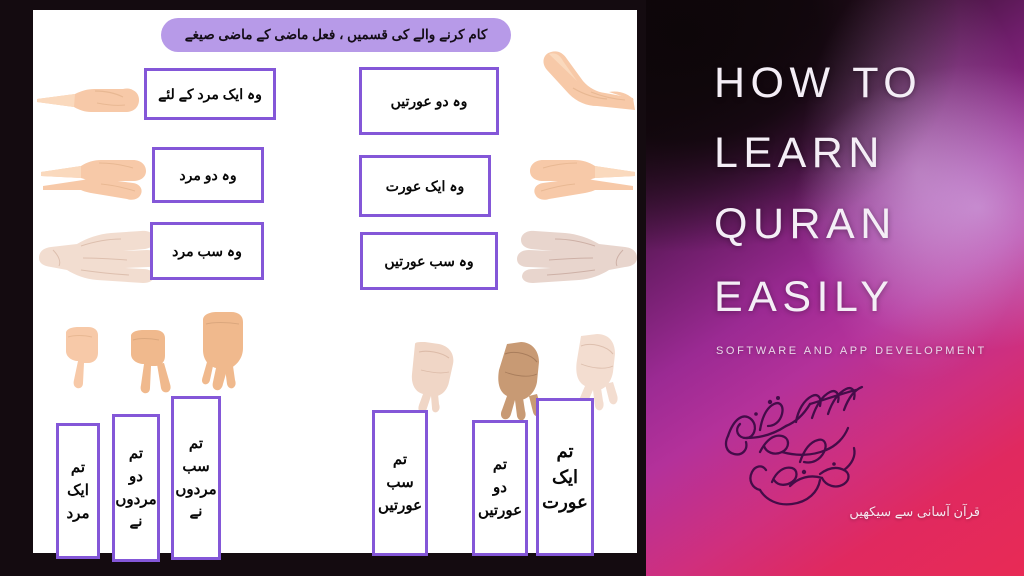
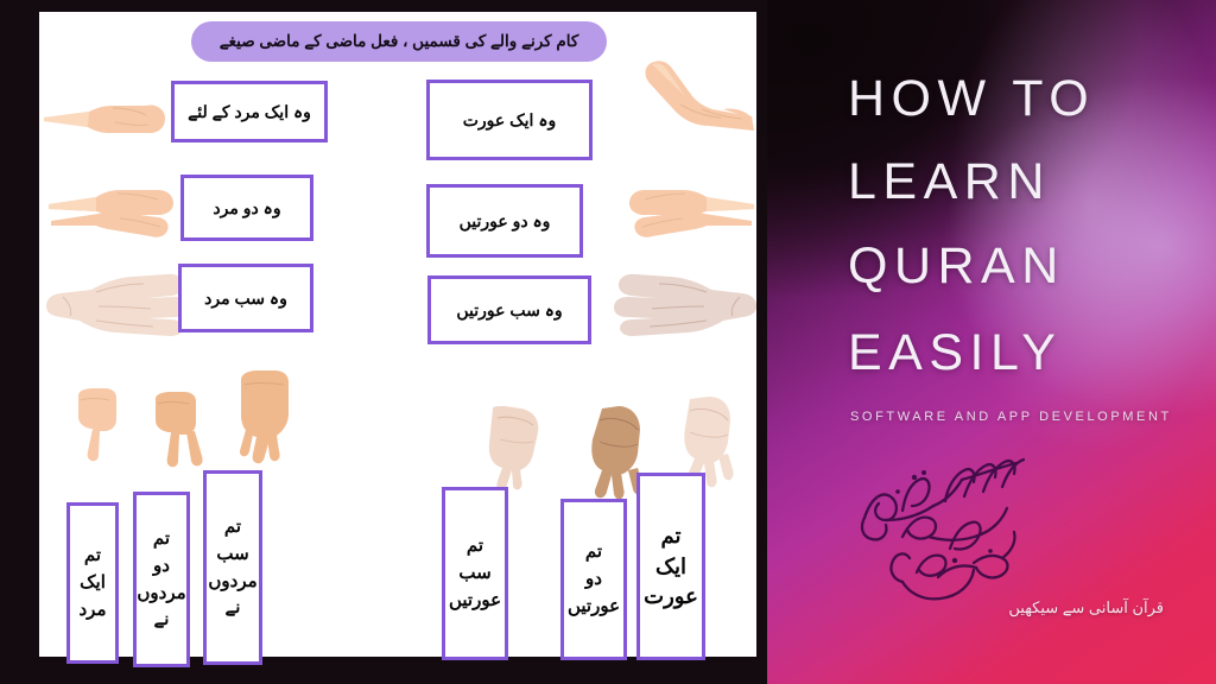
  HOW TO
  LEARN
  QURAN
  EASILY
  SOFTWARE AND APP DEVELOPMENT
  قرآن آسانی سے سیکھیں
  کام کرنے والے کی قسمیں ، فعل ماضی کے ماضی صیغے
  وہ ایک مرد کے لئے
- وہ دو عورتیں
+ وہ ایک عورت
  وہ دو مرد
- وہ ایک عورت
+ وہ دو عورتیں
  وہ سب مرد
  وہ سب عورتیں
  تم
  ایک
  مرد
  تم
  دو
  مردوں
  نے
  تم
  سب
  مردوں
  نے
  تم
  سب
  عورتیں
  تم
  دو
  عورتیں
  تم
  ایک
  عورت
